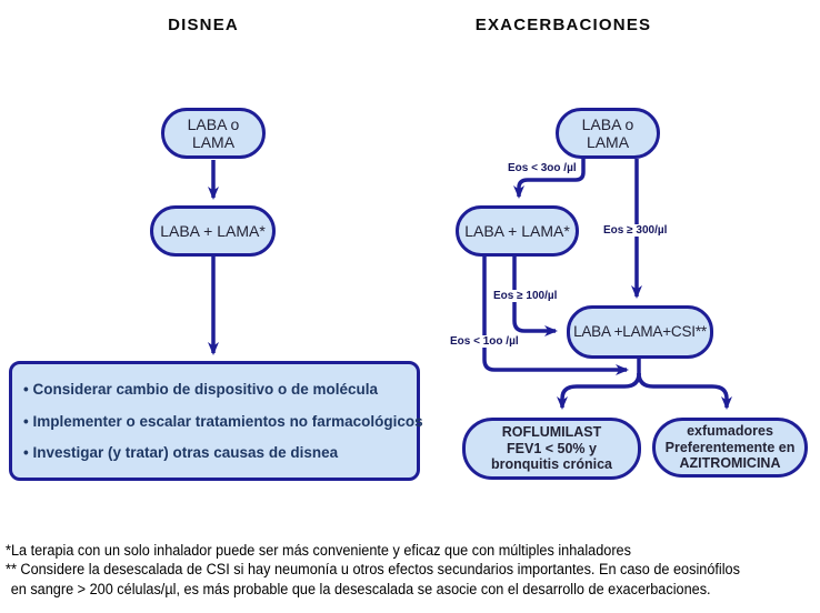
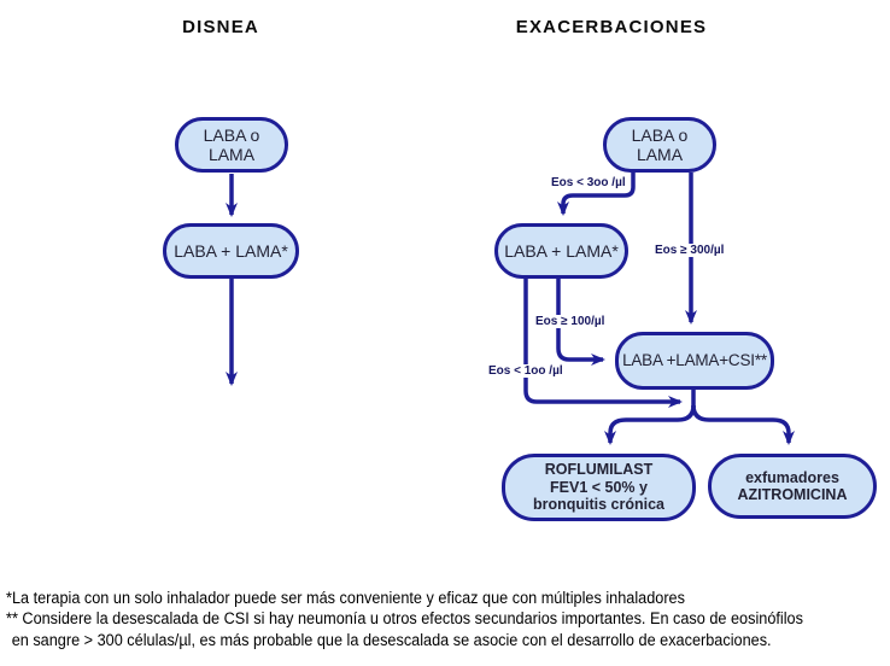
  DISNEA
  EXACERBACIONES
  LABA o LAMA
  LABA + LAMA*
- • Considerar cambio de dispositivo o de molécula
- • Implementer o escalar tratamientos no farmacológicos
- • Investigar (y tratar) otras causas de disnea
  LABA o LAMA
  LABA + LAMA*
  LABA +LAMA+CSI**
  ROFLUMILAST
  FEV1 < 50% y
  bronquitis crónica
  exfumadores
- Preferentemente en
  AZITROMICINA
  Eos < 3oo /µl
  Eos ≥ 300/µl
  Eos ≥ 100/µl
  Eos < 1oo /µl
  *La terapia con un solo inhalador puede ser más conveniente y eficaz que con múltiples inhaladores
  ** Considere la desescalada de CSI si hay neumonía u otros efectos secundarios importantes. En caso de eosinófilos
- en sangre > 200 células/µl, es más probable que la desescalada se asocie con el desarrollo de exacerbaciones.
+ en sangre > 300 células/µl, es más probable que la desescalada se asocie con el desarrollo de exacerbaciones.
